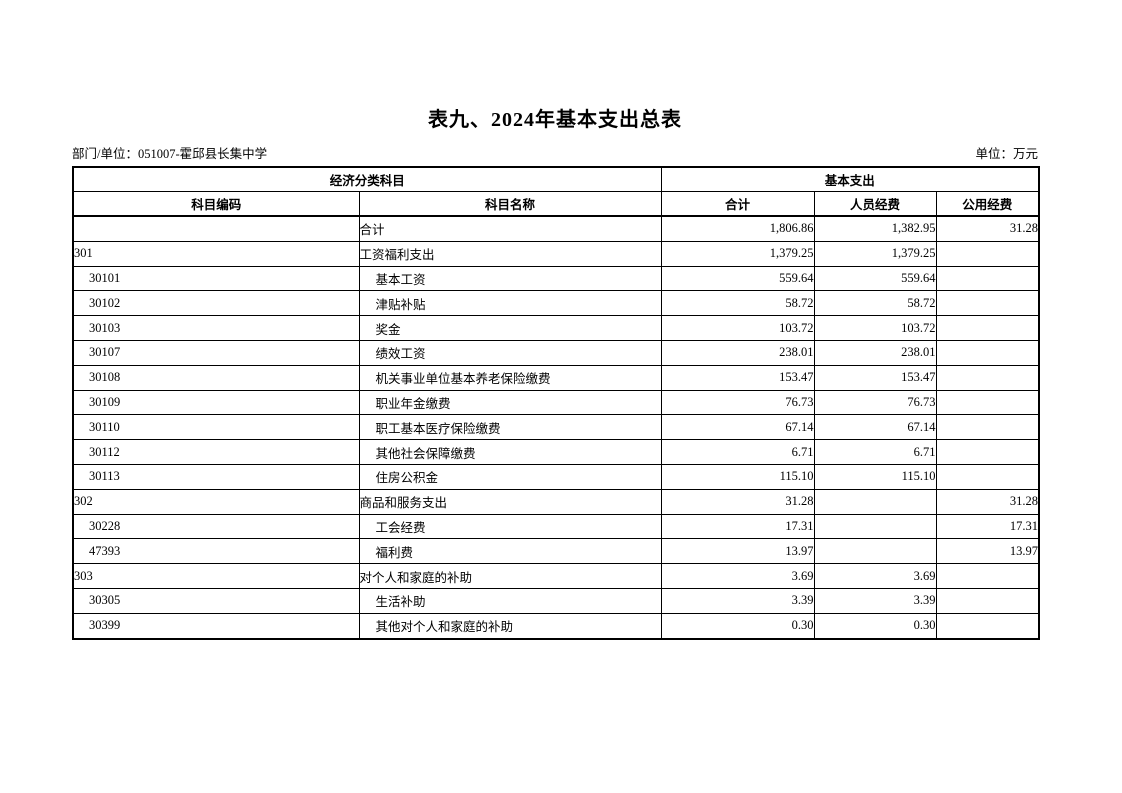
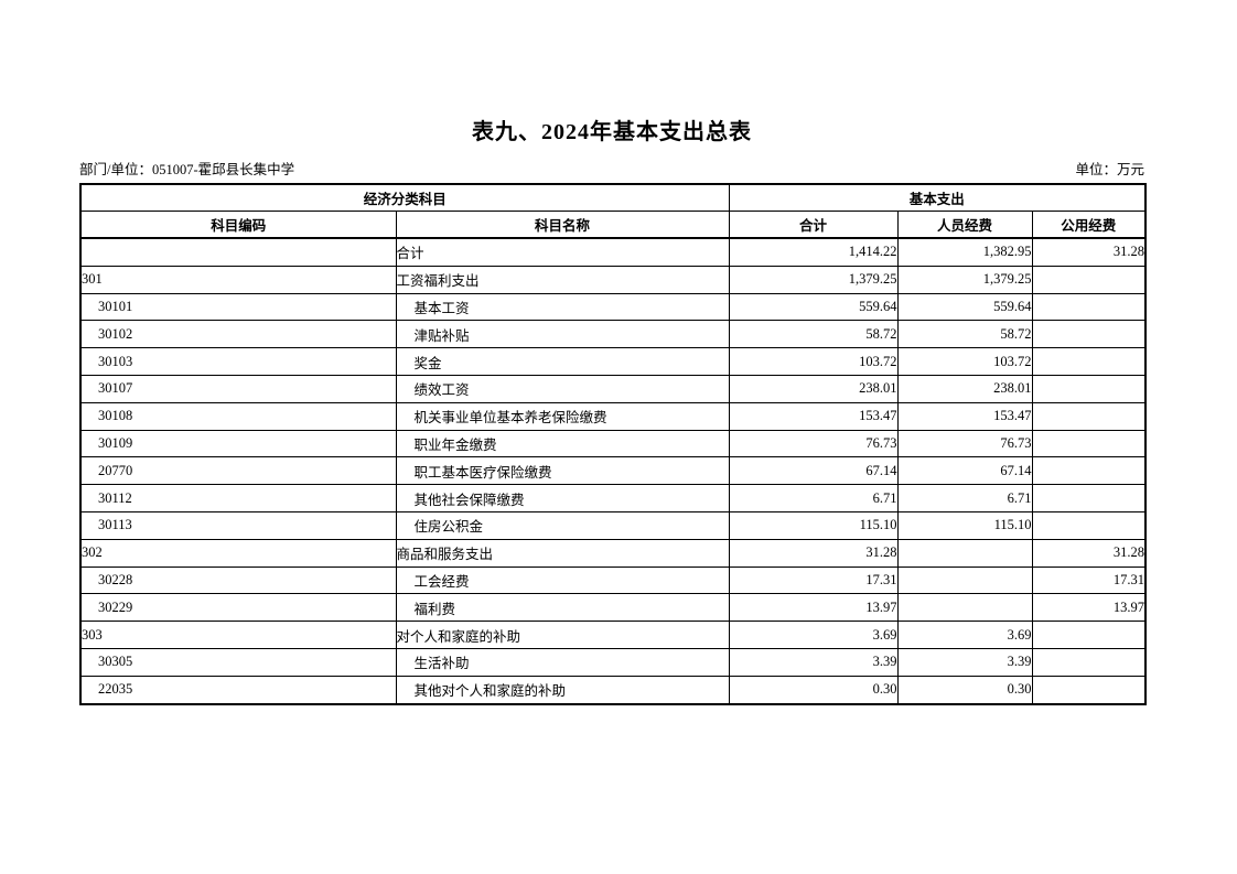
  表九、2024年基本支出总表
  部门/单位：051007-霍邱县长集中学
  单位：万元
  经济分类科目	基本支出
  科目编码	科目名称	合计	人员经费	公用经费
- 	合计	1,806.86	1,382.95	31.28
+ 	合计	1,414.22	1,382.95	31.28
  301	工资福利支出	1,379.25	1,379.25
  30101	基本工资	559.64	559.64
  30102	津贴补贴	58.72	58.72
  30103	奖金	103.72	103.72
  30107	绩效工资	238.01	238.01
  30108	机关事业单位基本养老保险缴费	153.47	153.47
  30109	职业年金缴费	76.73	76.73
- 30110	职工基本医疗保险缴费	67.14	67.14
+ 20770	职工基本医疗保险缴费	67.14	67.14
  30112	其他社会保障缴费	6.71	6.71
  30113	住房公积金	115.10	115.10
  302	商品和服务支出	31.28		31.28
  30228	工会经费	17.31		17.31
- 47393	福利费	13.97		13.97
+ 30229	福利费	13.97		13.97
  303	对个人和家庭的补助	3.69	3.69
  30305	生活补助	3.39	3.39
- 30399	其他对个人和家庭的补助	0.30	0.30
+ 22035	其他对个人和家庭的补助	0.30	0.30
